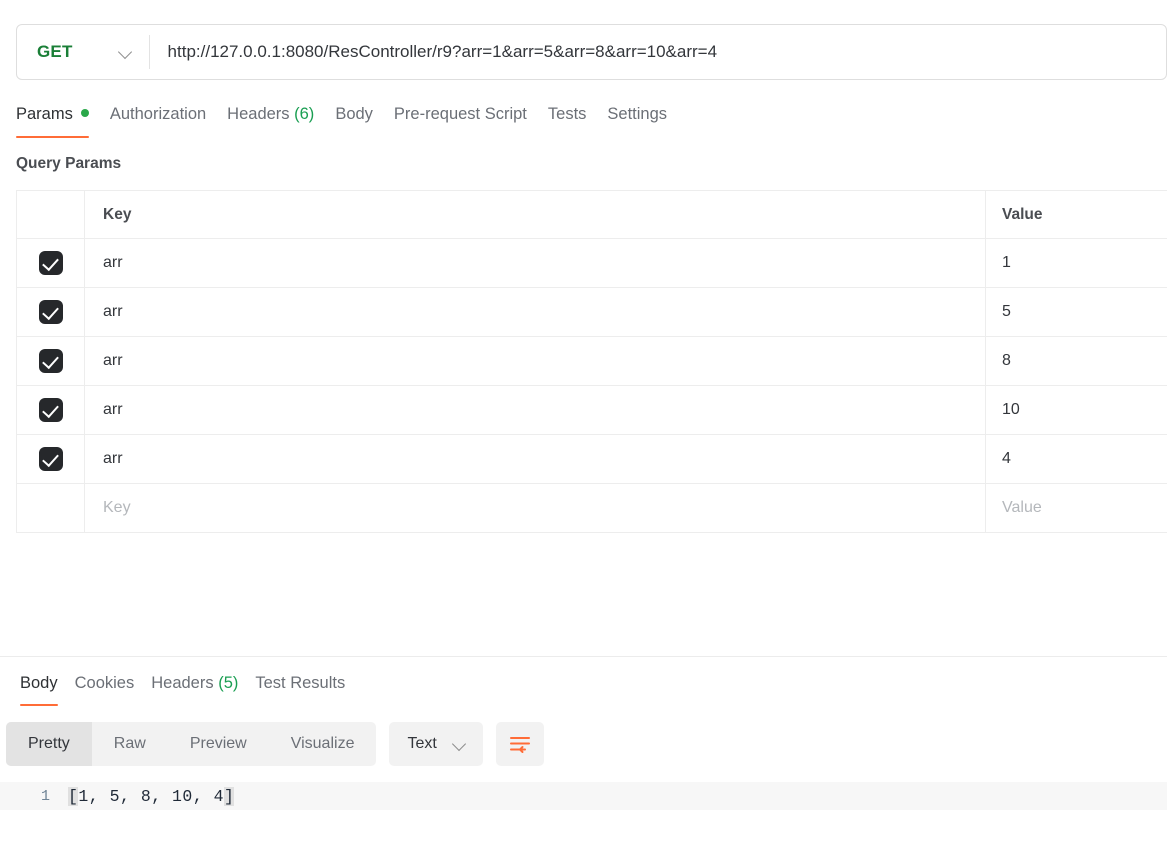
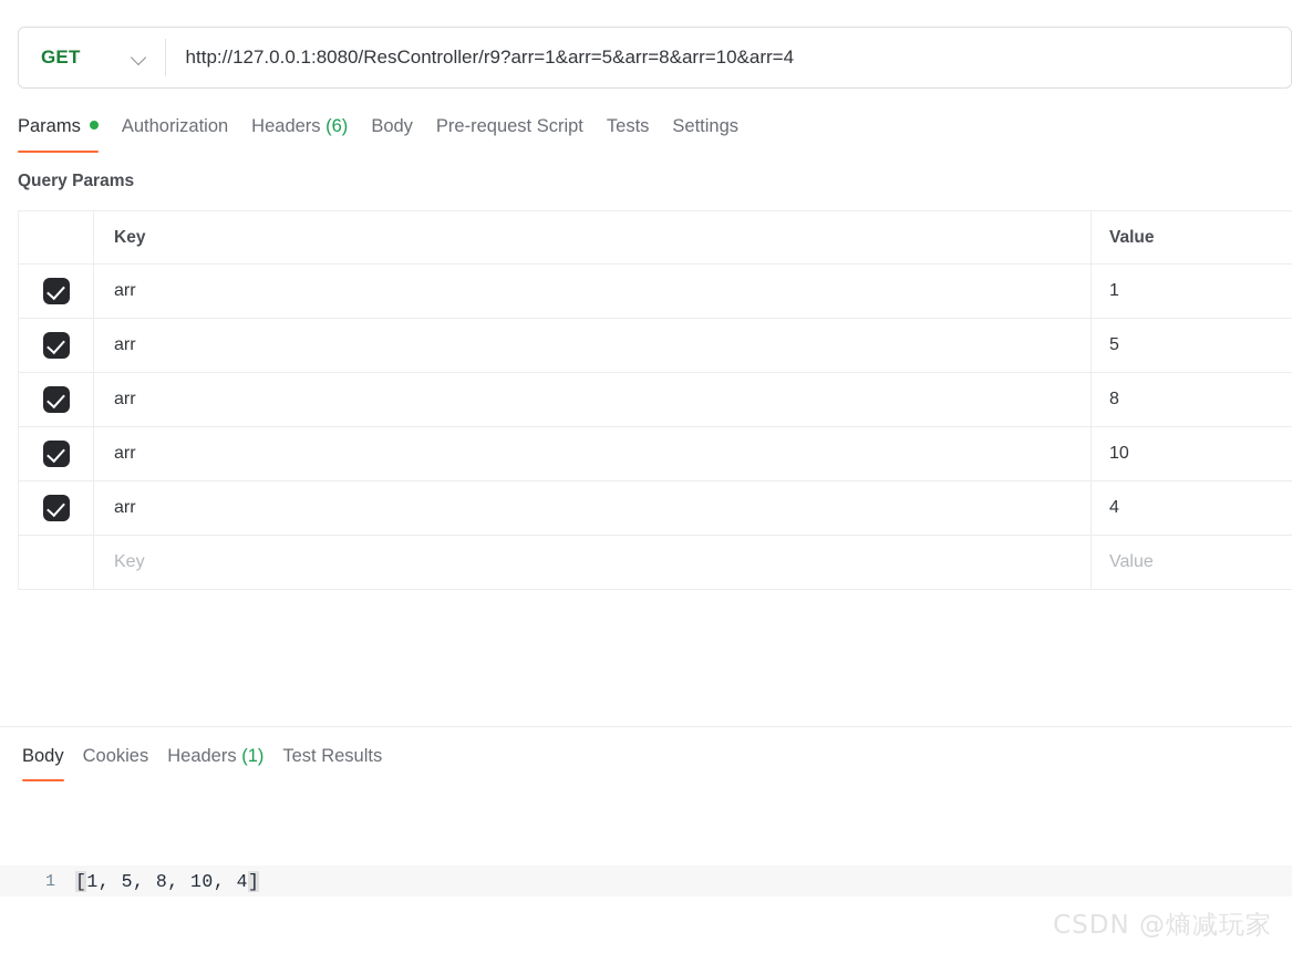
  GET
  http://127.0.0.1:8080/ResController/r9?arr=1&arr=5&arr=8&arr=10&arr=4
  Params
  Authorization
  Headers (6)
  Body
  Pre-request Script
  Tests
  Settings
  Query Params
  Key
  Value
  arr
  1
  arr
  5
  arr
  8
  arr
  10
  arr
  4
  Key
  Value
  Body
  Cookies
- Headers (5)
+ Headers (1)
  Test Results
- Pretty
- Raw
- Preview
- Visualize
- Text
  1
  [1, 5, 8, 10, 4]
+ CSDN @熵减玩家
